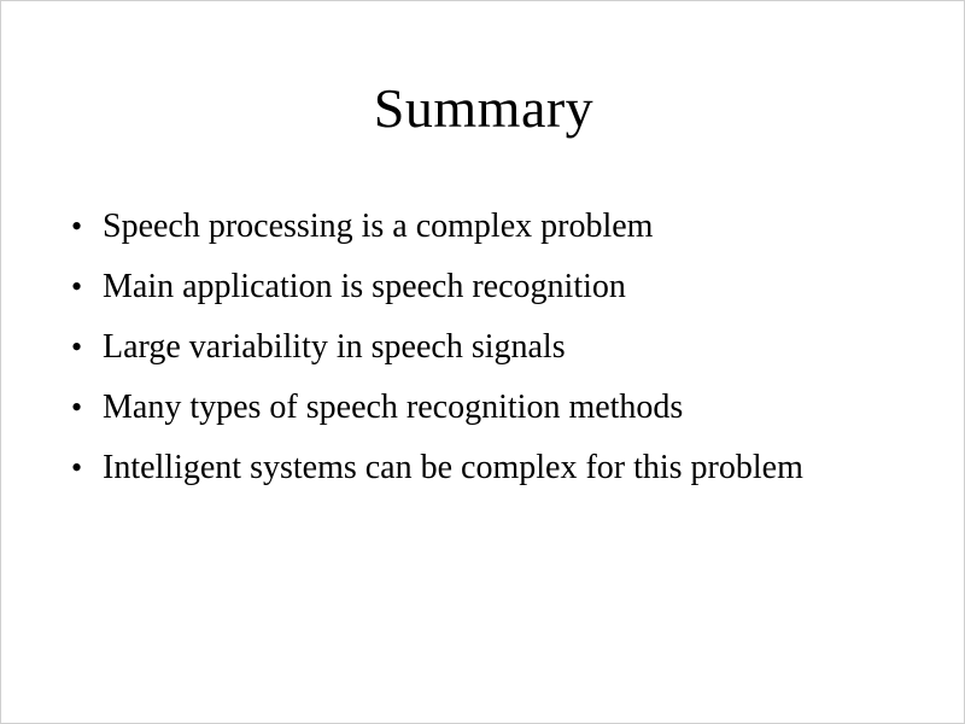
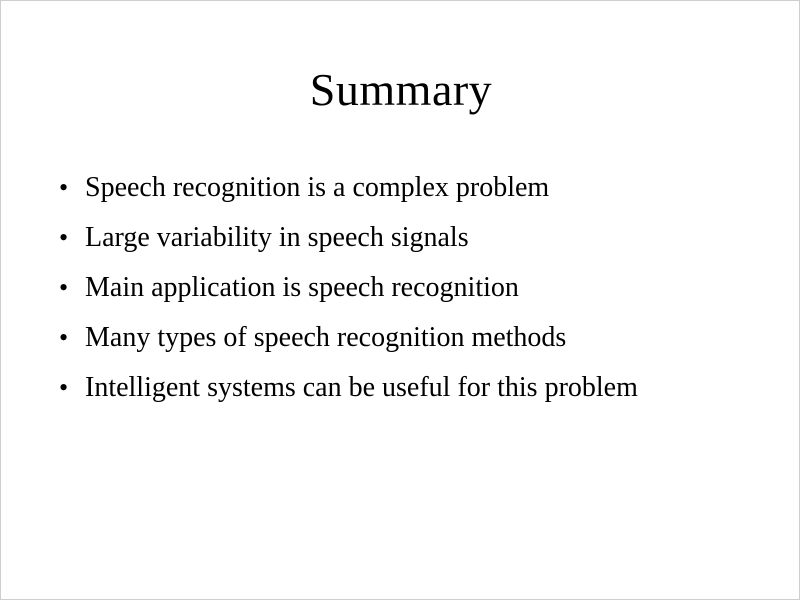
  Summary
  •
- Speech processing is a complex problem
+ Speech recognition is a complex problem
  •
- Main application is speech recognition
+ Large variability in speech signals
  •
- Large variability in speech signals
+ Main application is speech recognition
  •
  Many types of speech recognition methods
  •
- Intelligent systems can be complex for this problem
+ Intelligent systems can be useful for this problem
